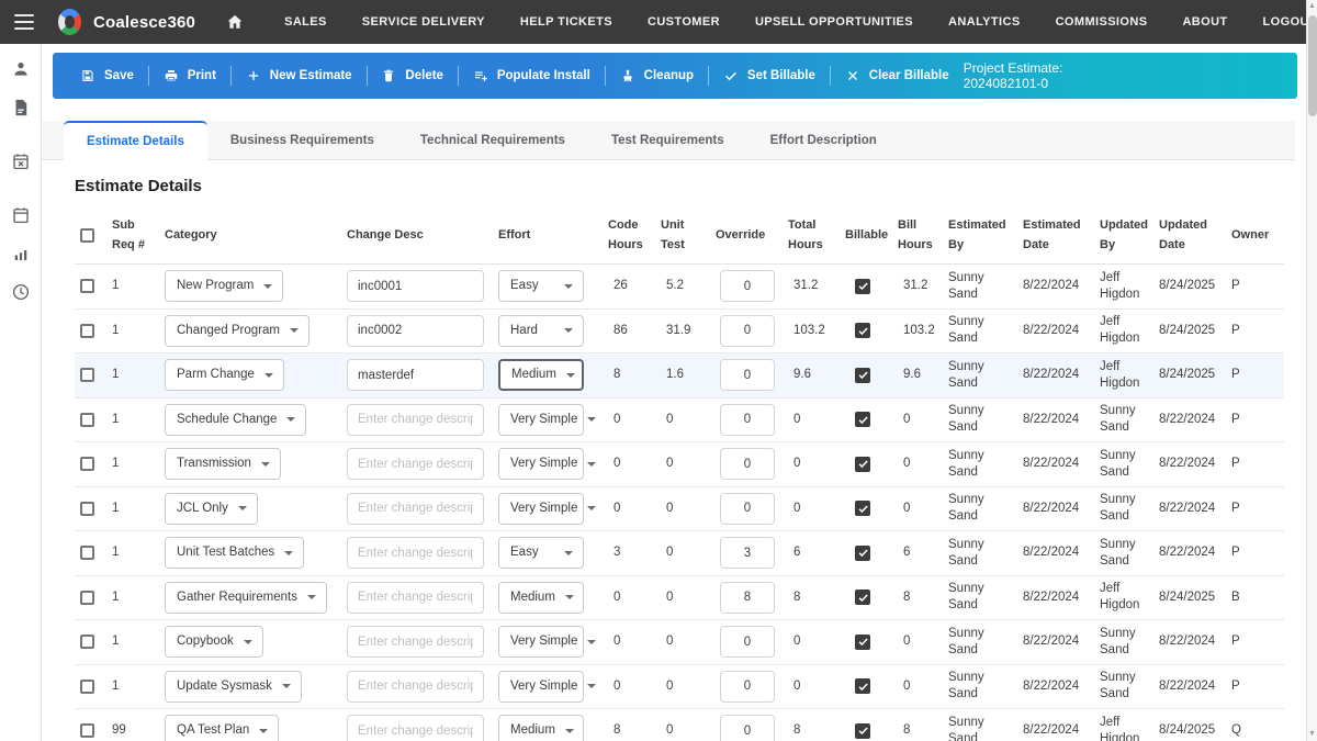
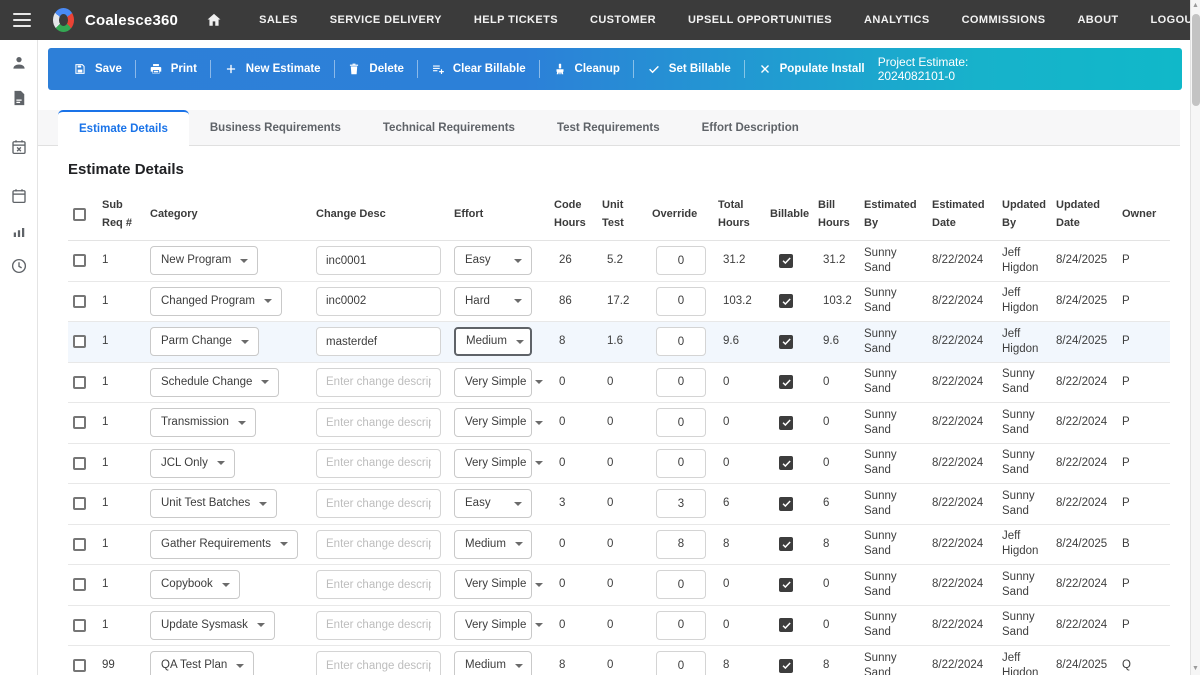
  Coalesce360
  SALES
  SERVICE DELIVERY
  HELP TICKETS
  CUSTOMER
  UPSELL OPPORTUNITIES
  ANALYTICS
  COMMISSIONS
  ABOUT
  LOGOU
  Save
  Print
  New Estimate
  Delete
- Populate Install
+ Clear Billable
  Cleanup
  Set Billable
- Clear Billable
+ Populate Install
  Project Estimate: 2024082101-0
  Estimate Details
  Business Requirements
  Technical Requirements
  Test Requirements
  Effort Description
  Estimate Details
  Sub Req #
  Category
  Change Desc
  Effort
  Code Hours
  Unit Test
  Override
  Total Hours
  Billable
  Bill Hours
  Estimated By
  Estimated Date
  Updated By
  Updated Date
  Owner
  1
  New Program
  inc0001
  Easy
  26
  5.2
  0
  31.2
  31.2
  Sunny Sand
  8/22/2024
  Jeff Higdon
  8/24/2025
  P
  1
  Changed Program
  inc0002
  Hard
  86
- 31.9
+ 17.2
  0
  103.2
  103.2
  Sunny Sand
  8/22/2024
  Jeff Higdon
  8/24/2025
  P
  1
  Parm Change
  masterdef
  Medium
  8
  1.6
  0
  9.6
  9.6
  Sunny Sand
  8/22/2024
  Jeff Higdon
  8/24/2025
  P
  1
  Schedule Change
  Enter change descri
  Very Simple
  0
  0
  0
  0
  0
  Sunny Sand
  8/22/2024
  Sunny Sand
  8/22/2024
  P
  1
  Transmission
  Enter change descri
  Very Simple
  0
  0
  0
  0
  0
  Sunny Sand
  8/22/2024
  Sunny Sand
  8/22/2024
  P
  1
  JCL Only
  Enter change descri
  Very Simple
  0
  0
  0
  0
  0
  Sunny Sand
  8/22/2024
  Sunny Sand
  8/22/2024
  P
  1
  Unit Test Batches
  Enter change descri
  Easy
  3
  0
  3
  6
  6
  Sunny Sand
  8/22/2024
  Sunny Sand
  8/22/2024
  P
  1
  Gather Requirements
  Enter change descri
  Medium
  0
  0
  8
  8
  8
  Sunny Sand
  8/22/2024
  Jeff Higdon
  8/24/2025
  B
  1
  Copybook
  Enter change descri
  Very Simple
  0
  0
  0
  0
  0
  Sunny Sand
  8/22/2024
  Sunny Sand
  8/22/2024
  P
  1
  Update Sysmask
  Enter change descri
  Very Simple
  0
  0
  0
  0
  0
  Sunny Sand
  8/22/2024
  Sunny Sand
  8/22/2024
  P
  99
  QA Test Plan
  Enter change descri
  Medium
  8
  0
  0
  8
  8
  Sunny Sand
  8/22/2024
  Jeff Higdon
  8/24/2025
  Q
